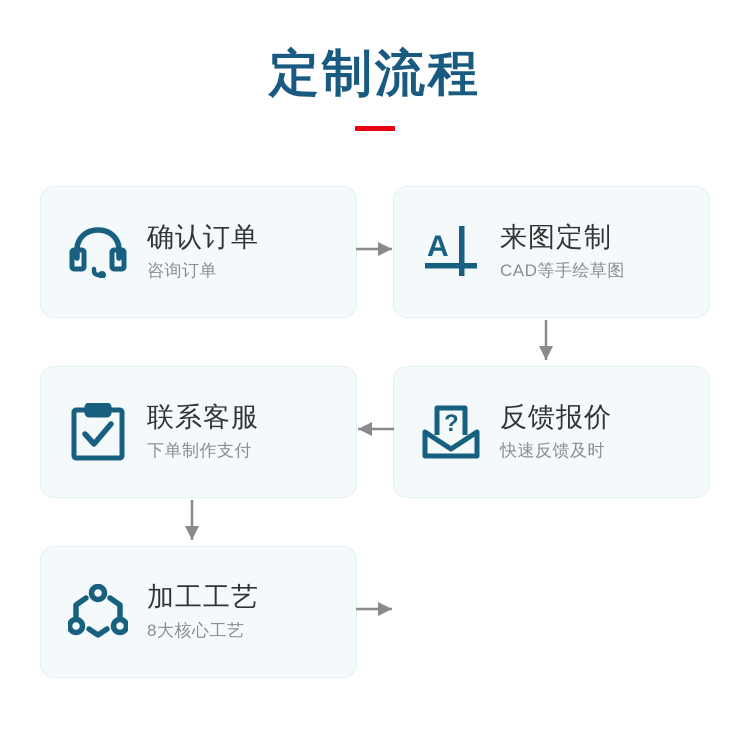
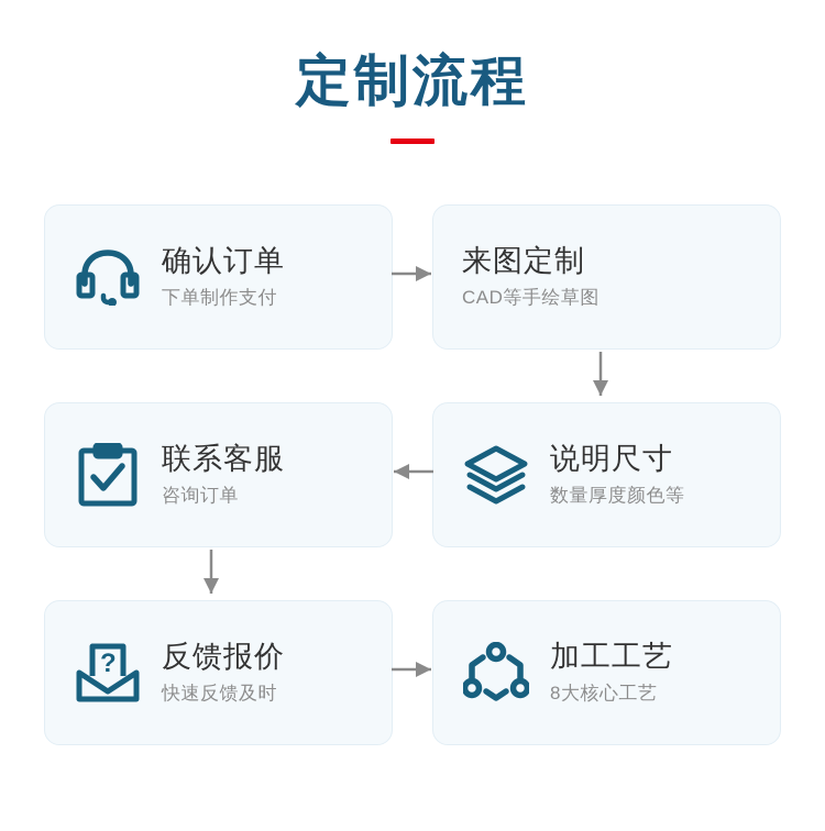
  定制流程
  确认订单
- 咨询订单
+ 下单制作支付
- A
  来图定制
  CAD等手绘草图
  联系客服
- 下单制作支付
+ 咨询订单
+ 说明尺寸
+ 数量厚度颜色等
  ?
  反馈报价
  快速反馈及时
  加工工艺
  8大核心工艺
